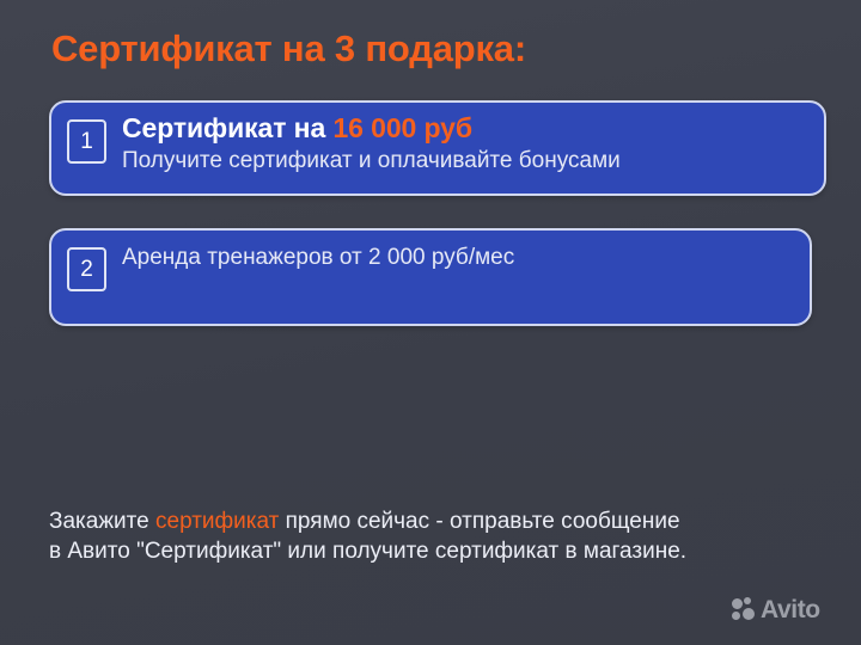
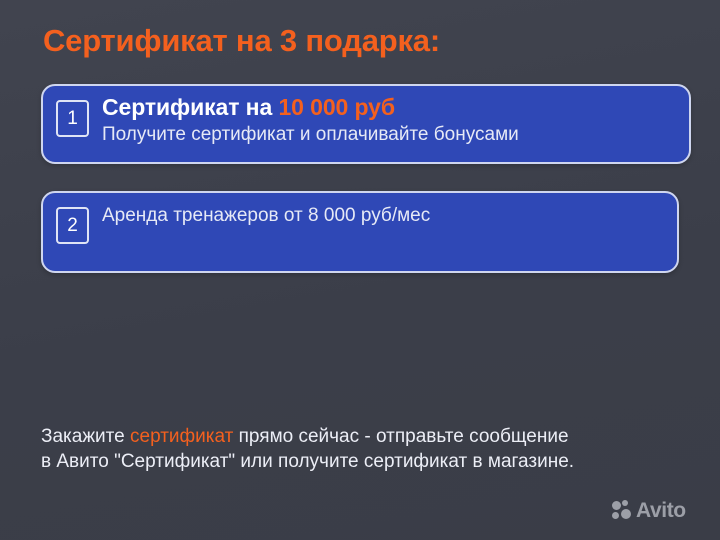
  Сертификат на 3 подарка:
  1
- Сертификат на 16 000 руб
+ Сертификат на 10 000 руб
  Получите сертификат и оплачивайте бонусами
  2
- Аренда тренажеров от 2 000 руб/мес
+ Аренда тренажеров от 8 000 руб/мес
  Закажите сертификат прямо сейчас - отправьте сообщение
  в Авито "Сертификат" или получите сертификат в магазине.
  Avito
